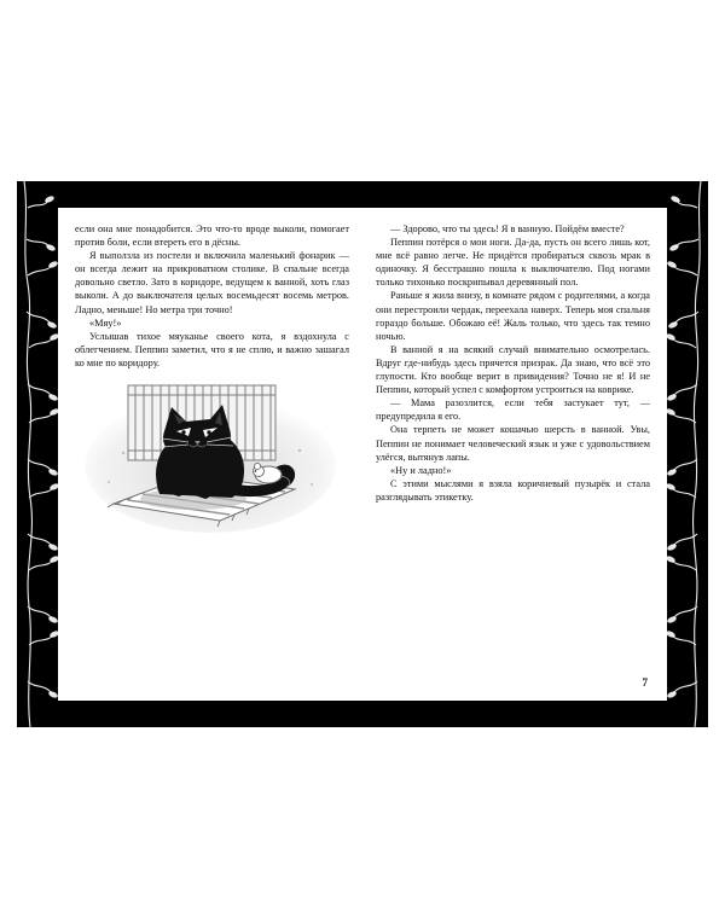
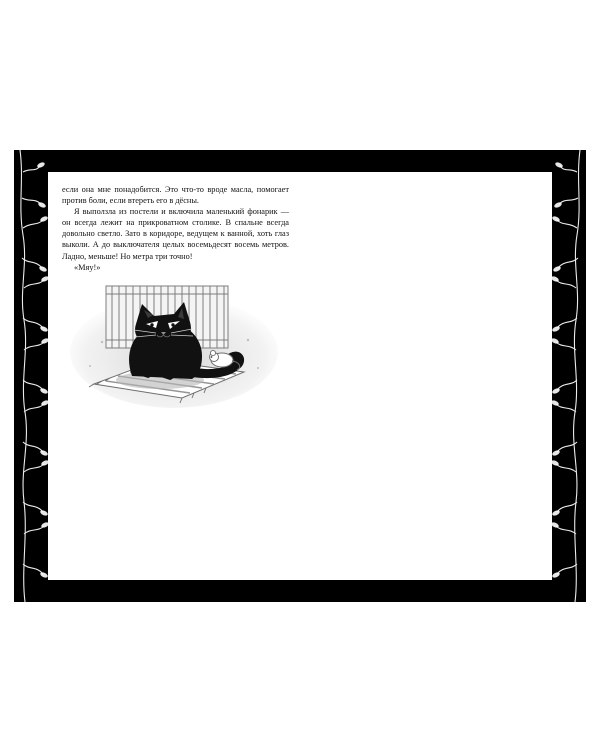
- если она мне понадобится. Это что-то вроде выколи, помогает против боли, если втереть его в дёсны.
+ если она мне понадобится. Это что-то вроде масла, помогает против боли, если втереть его в дёсны.
  Я выползла из постели и включила маленький фонарик — он всегда лежит на прикроватном столике. В спальне всегда довольно светло. Зато в коридоре, ведущем к ванной, хоть глаз выколи. А до выключателя целых восемьдесят восемь метров. Ладно, меньше! Но метра три точно!
  «Мяу!»
- Услышав тихое мяуканье своего кота, я вздохнула с облегчением. Пеппин заметил, что я не сплю, и важно зашагал ко мне по коридору.
- — Здорово, что ты здесь! Я в ванную. Пойдём вместе?
- Пеппин потёрся о мои ноги. Да-да, пусть он всего лишь кот, мне всё равно легче. Не придётся пробираться сквозь мрак в одиночку. Я бесстрашно пошла к выключателю. Под ногами только тихонько поскрипывал деревянный пол.
- Раньше я жила внизу, в комнате рядом с родителями, а когда они перестроили чердак, переехала наверх. Теперь моя спальня гораздо больше. Обожаю её! Жаль только, что здесь так темно ночью.
- В ванной я на всякий случай внимательно осмотрелась. Вдруг где-нибудь здесь прячется призрак. Да знаю, что всё это глупости. Кто вообще верит в привидения? Точно не я! И не Пеппин, который успел с комфортом устроиться на коврике.
- — Мама разозлится, если тебя застукает тут, — предупредила я его.
- Она терпеть не может кошачью шерсть в ванной. Увы, Пеппин не понимает человеческий язык и уже с удовольствием улёгся, вытянув лапы.
- «Ну и ладно!»
- С этими мыслями я взяла коричневый пузырёк и стала разглядывать этикетку.
- 7
